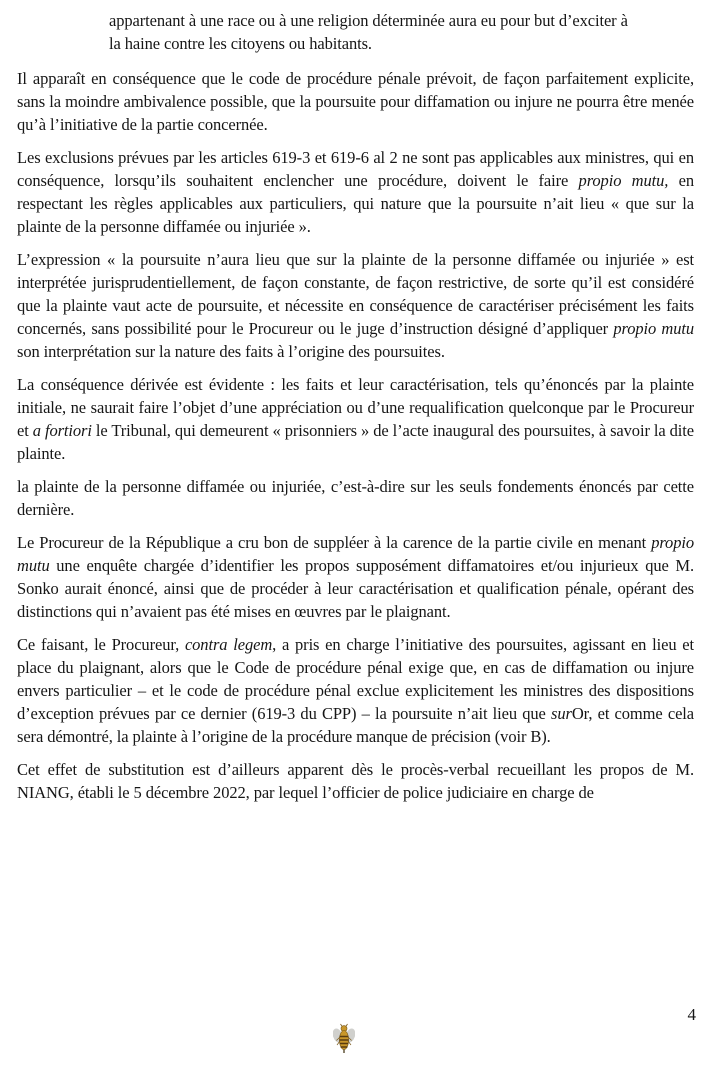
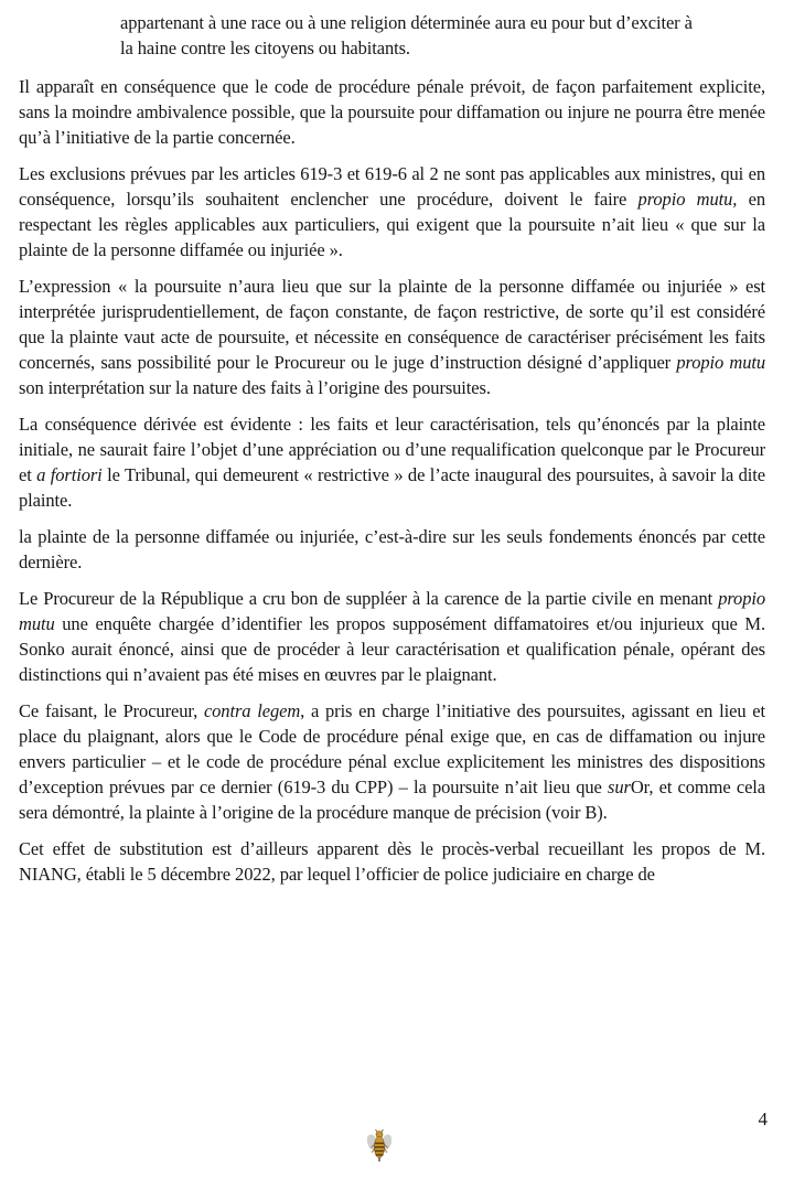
  appartenant à une race ou à une religion déterminée aura eu pour but d’exciter à la haine contre les citoyens ou habitants.
  Il apparaît en conséquence que le code de procédure pénale prévoit, de façon parfaitement explicite, sans la moindre ambivalence possible, que la poursuite pour diffamation ou injure ne pourra être menée qu’à l’initiative de la partie concernée.
- Les exclusions prévues par les articles 619-3 et 619-6 al 2 ne sont pas applicables aux ministres, qui en conséquence, lorsqu’ils souhaitent enclencher une procédure, doivent le faire propio mutu, en respectant les règles applicables aux particuliers, qui nature que la poursuite n’ait lieu « que sur la plainte de la personne diffamée ou injuriée ».
+ Les exclusions prévues par les articles 619-3 et 619-6 al 2 ne sont pas applicables aux ministres, qui en conséquence, lorsqu’ils souhaitent enclencher une procédure, doivent le faire propio mutu, en respectant les règles applicables aux particuliers, qui exigent que la poursuite n’ait lieu « que sur la plainte de la personne diffamée ou injuriée ».
  L’expression « la poursuite n’aura lieu que sur la plainte de la personne diffamée ou injuriée » est interprétée jurisprudentiellement, de façon constante, de façon restrictive, de sorte qu’il est considéré que la plainte vaut acte de poursuite, et nécessite en conséquence de caractériser précisément les faits concernés, sans possibilité pour le Procureur ou le juge d’instruction désigné d’appliquer propio mutu son interprétation sur la nature des faits à l’origine des poursuites.
- La conséquence dérivée est évidente : les faits et leur caractérisation, tels qu’énoncés par la plainte initiale, ne saurait faire l’objet d’une appréciation ou d’une requalification quelconque par le Procureur et a fortiori le Tribunal, qui demeurent « prisonniers » de l’acte inaugural des poursuites, à savoir la dite plainte.
+ La conséquence dérivée est évidente : les faits et leur caractérisation, tels qu’énoncés par la plainte initiale, ne saurait faire l’objet d’une appréciation ou d’une requalification quelconque par le Procureur et a fortiori le Tribunal, qui demeurent « restrictive » de l’acte inaugural des poursuites, à savoir la dite plainte.
  la plainte de la personne diffamée ou injuriée, c’est-à-dire sur les seuls fondements énoncés par cette dernière.
  Le Procureur de la République a cru bon de suppléer à la carence de la partie civile en menant propio mutu une enquête chargée d’identifier les propos supposément diffamatoires et/ou injurieux que M. Sonko aurait énoncé, ainsi que de procéder à leur caractérisation et qualification pénale, opérant des distinctions qui n’avaient pas été mises en œuvres par le plaignant.
  Ce faisant, le Procureur, contra legem, a pris en charge l’initiative des poursuites, agissant en lieu et place du plaignant, alors que le Code de procédure pénal exige que, en cas de diffamation ou injure envers particulier – et le code de procédure pénal exclue explicitement les ministres des dispositions d’exception prévues par ce dernier (619-3 du CPP) – la poursuite n’ait lieu que surOr, et comme cela sera démontré, la plainte à l’origine de la procédure manque de précision (voir B).
  Cet effet de substitution est d’ailleurs apparent dès le procès-verbal recueillant les propos de M. NIANG, établi le 5 décembre 2022, par lequel l’officier de police judiciaire en charge de
  4
